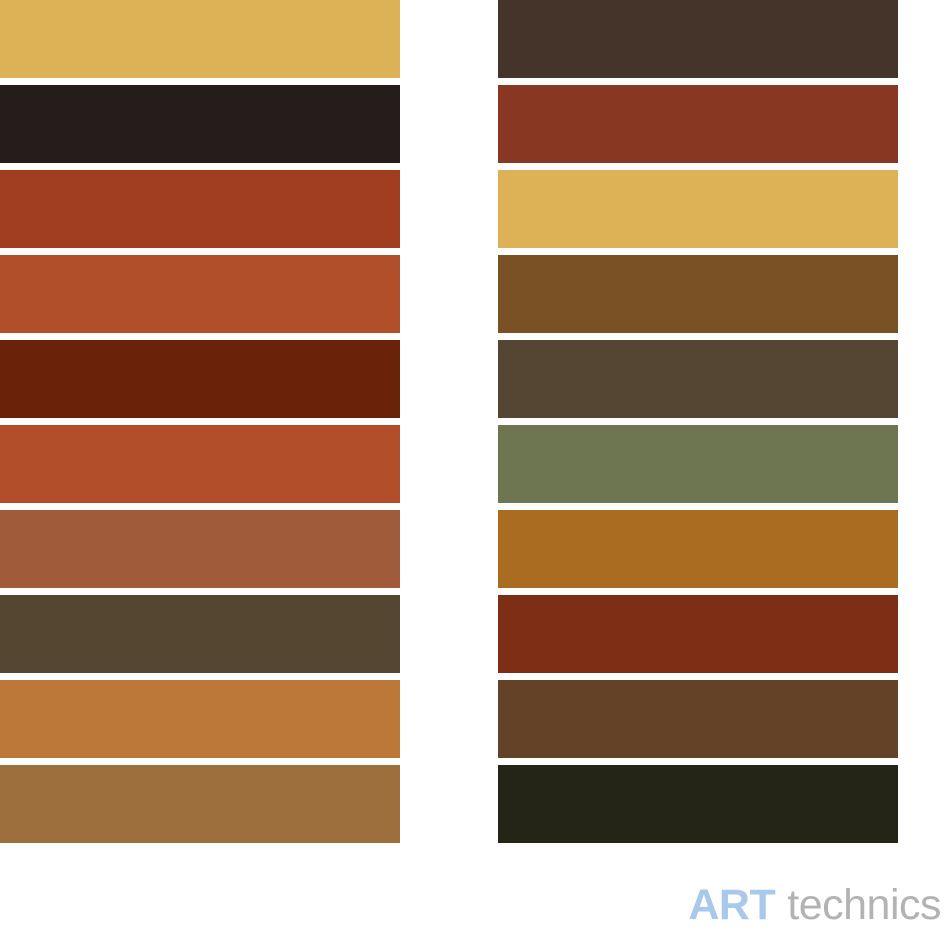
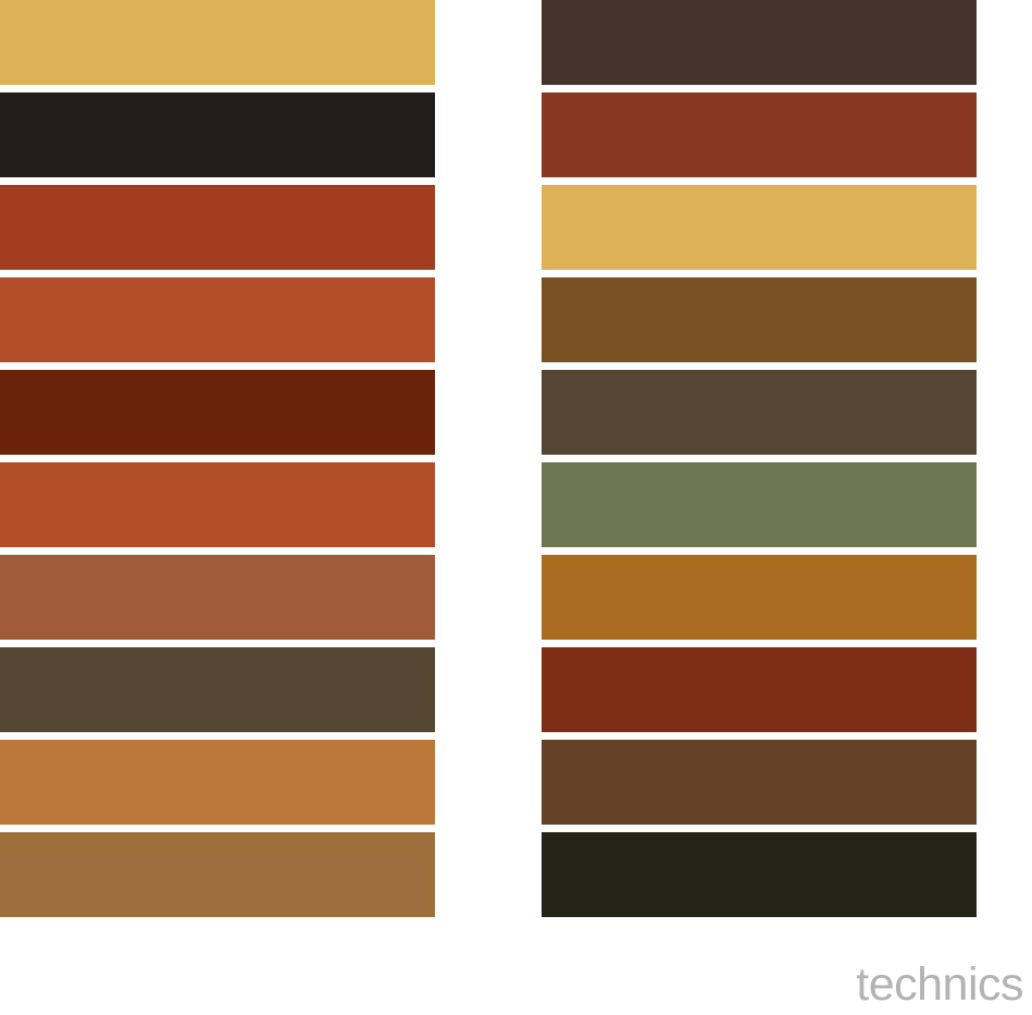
- ART
  technics
